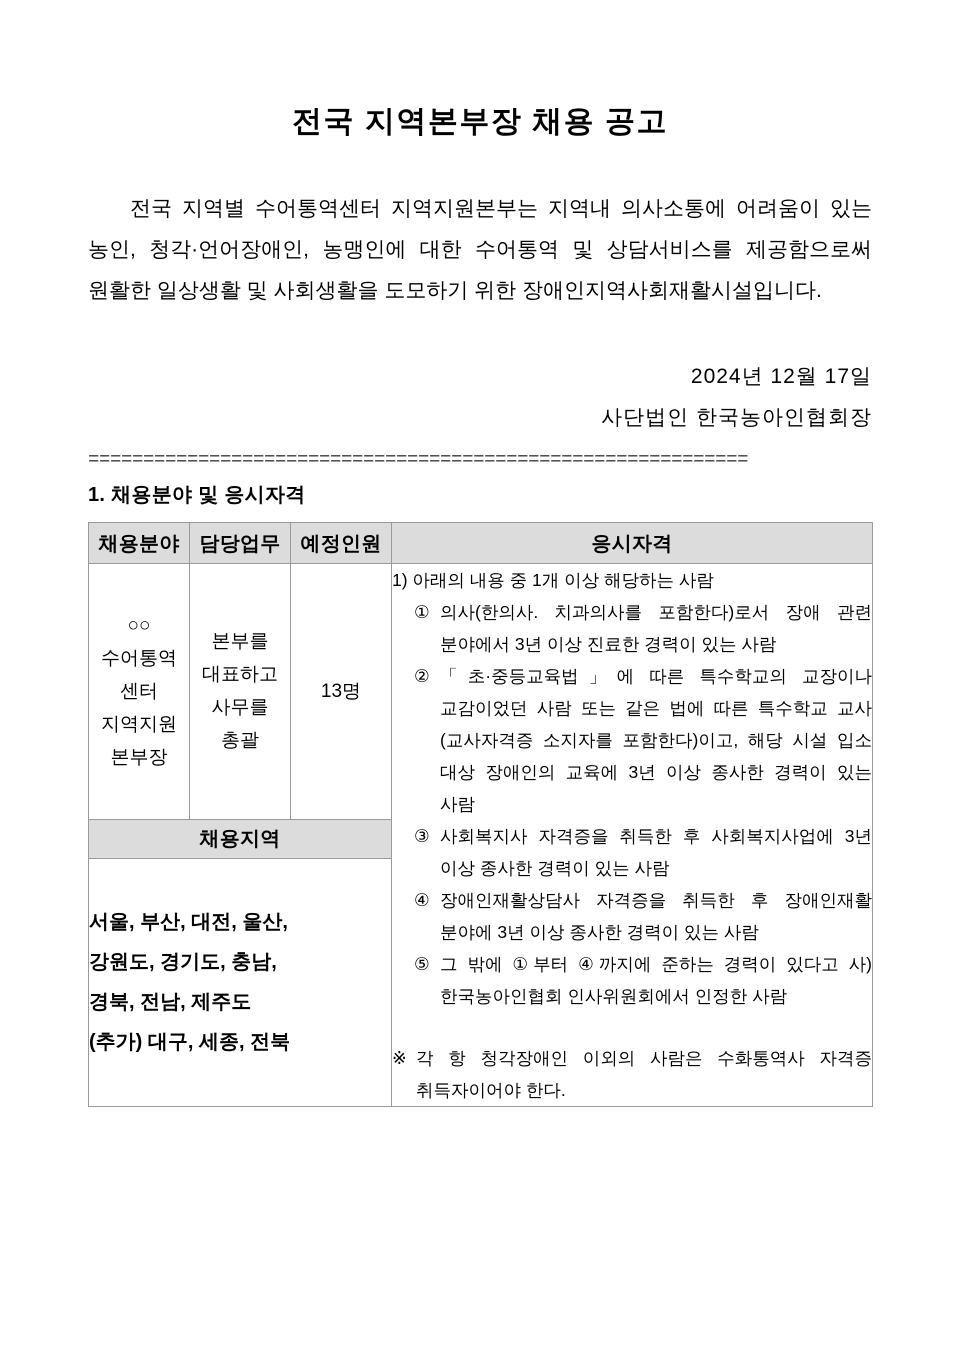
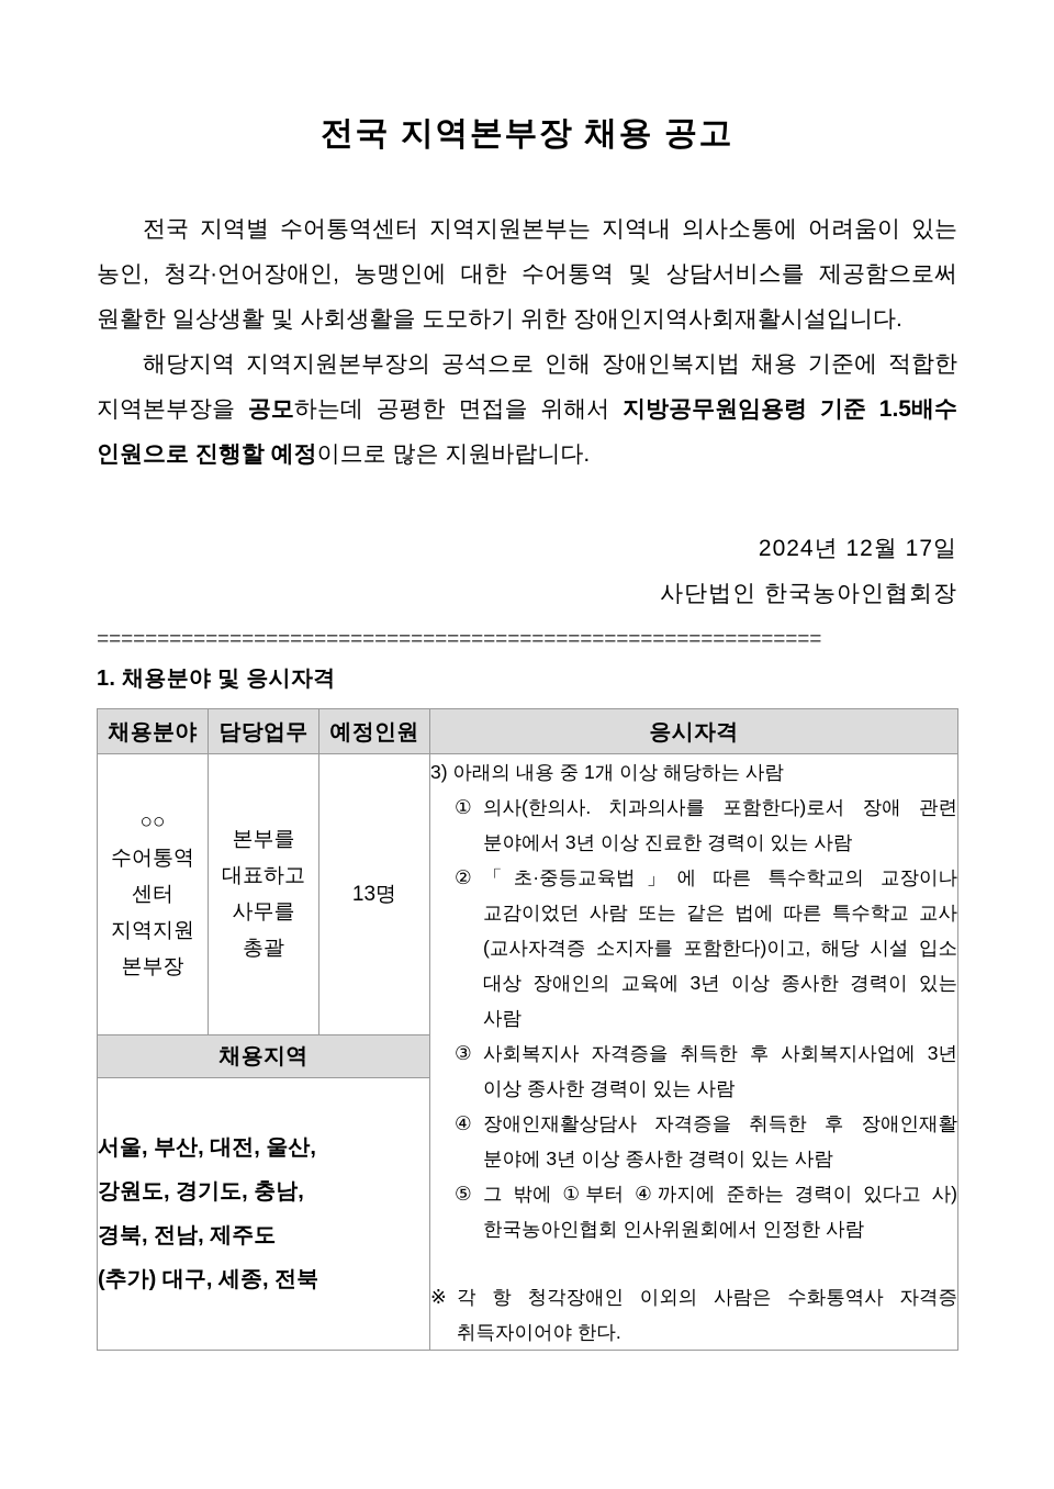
  전국 지역본부장 채용 공고
  전국 지역별 수어통역센터 지역지원본부는 지역내 의사소통에 어려움이 있는 농인, 청각·언어장애인, 농맹인에 대한 수어통역 및 상담서비스를 제공함으로써 원활한 일상생활 및 사회생활을 도모하기 위한 장애인지역사회재활시설입니다.
+ 해당지역 지역지원본부장의 공석으로 인해 장애인복지법 채용 기준에 적합한 지역본부장을 공모하는데 공평한 면접을 위해서 지방공무원임용령 기준 1.5배수 인원으로 진행할 예정이므로 많은 지원바랍니다.
  2024년 12월 17일
  사단법인 한국농아인협회장
  ============================================================
  1. 채용분야 및 응시자격
  채용분야	담당업무	예정인원	응시자격
- ○○ 수어통역 센터 지역지원 본부장	본부를 대표하고 사무를 총괄	13명	1) 아래의 내용 중 1개 이상 해당하는 사람 ① 의사(한의사. 치과의사를 포함한다)로서 장애 관련 분야에서 3년 이상 진료한 경력이 있는 사람 ② 「초·중등교육법」에 따른 특수학교의 교장이나 교감이었던 사람 또는 같은 법에 따른 특수학교 교사(교사자격증 소지자를 포함한다)이고, 해당 시설 입소 대상 장애인의 교육에 3년 이상 종사한 경력이 있는 사람 ③ 사회복지사 자격증을 취득한 후 사회복지사업에 3년 이상 종사한 경력이 있는 사람 ④ 장애인재활상담사 자격증을 취득한 후 장애인재활 분야에 3년 이상 종사한 경력이 있는 사람 ⑤ 그 밖에 ①부터 ④까지에 준하는 경력이 있다고 사)한국농아인협회 인사위원회에서 인정한 사람 ※ 각 항 청각장애인 이외의 사람은 수화통역사 자격증 취득자이어야 한다.
+ ○○ 수어통역 센터 지역지원 본부장	본부를 대표하고 사무를 총괄	13명	3) 아래의 내용 중 1개 이상 해당하는 사람 ① 의사(한의사. 치과의사를 포함한다)로서 장애 관련 분야에서 3년 이상 진료한 경력이 있는 사람 ② 「초·중등교육법」에 따른 특수학교의 교장이나 교감이었던 사람 또는 같은 법에 따른 특수학교 교사(교사자격증 소지자를 포함한다)이고, 해당 시설 입소 대상 장애인의 교육에 3년 이상 종사한 경력이 있는 사람 ③ 사회복지사 자격증을 취득한 후 사회복지사업에 3년 이상 종사한 경력이 있는 사람 ④ 장애인재활상담사 자격증을 취득한 후 장애인재활 분야에 3년 이상 종사한 경력이 있는 사람 ⑤ 그 밖에 ①부터 ④까지에 준하는 경력이 있다고 사)한국농아인협회 인사위원회에서 인정한 사람 ※ 각 항 청각장애인 이외의 사람은 수화통역사 자격증 취득자이어야 한다.
  채용지역
  서울, 부산, 대전, 울산, 강원도, 경기도, 충남, 경북, 전남, 제주도 (추가) 대구, 세종, 전북
